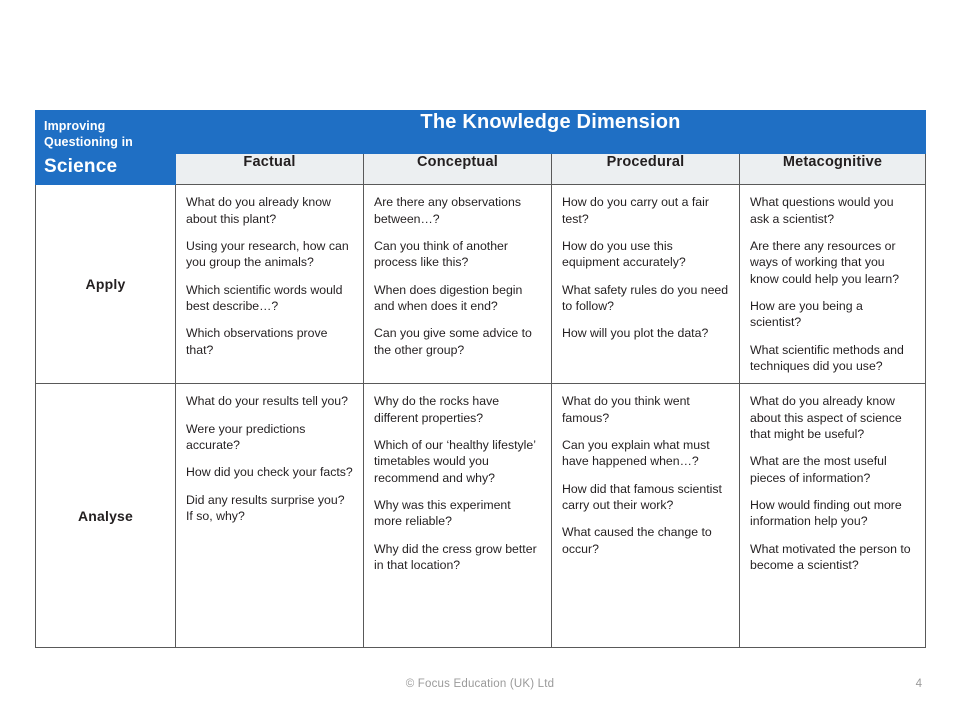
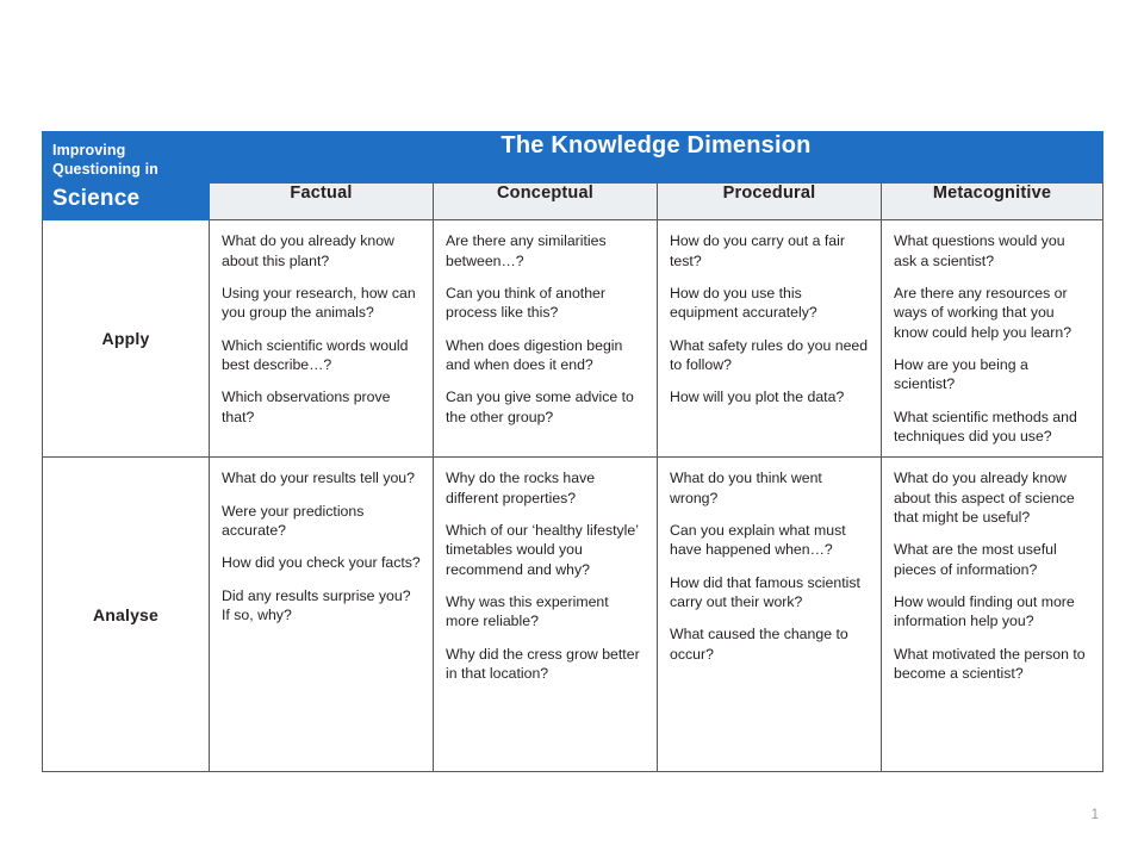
  Improving Questioning in Science	The Knowledge Dimension
  Factual	Conceptual	Procedural	Metacognitive
- Apply	What do you already know about this plant?Using your research, how can you group the animals?Which scientific words would best describe…?Which observations prove that?	Are there any observations between…?Can you think of another process like this?When does digestion begin and when does it end?Can you give some advice to the other group?	How do you carry out a fair test?How do you use this equipment accurately?What safety rules do you need to follow?How will you plot the data?	What questions would you ask a scientist?Are there any resources or ways of working that you know could help you learn?How are you being a scientist?What scientific methods and techniques did you use?
+ Apply	What do you already know about this plant?Using your research, how can you group the animals?Which scientific words would best describe…?Which observations prove that?	Are there any similarities between…?Can you think of another process like this?When does digestion begin and when does it end?Can you give some advice to the other group?	How do you carry out a fair test?How do you use this equipment accurately?What safety rules do you need to follow?How will you plot the data?	What questions would you ask a scientist?Are there any resources or ways of working that you know could help you learn?How are you being a scientist?What scientific methods and techniques did you use?
- Analyse	What do your results tell you?Were your predictions accurate?How did you check your facts?Did any results surprise you? If so, why?	Why do the rocks have different properties?Which of our ‘healthy lifestyle’ timetables would you recommend and why?Why was this experiment more reliable?Why did the cress grow better in that location?	What do you think went famous?Can you explain what must have happened when…?How did that famous scientist carry out their work?What caused the change to occur?	What do you already know about this aspect of science that might be useful?What are the most useful pieces of information?How would finding out more information help you?What motivated the person to become a scientist?
+ Analyse	What do your results tell you?Were your predictions accurate?How did you check your facts?Did any results surprise you? If so, why?	Why do the rocks have different properties?Which of our ‘healthy lifestyle’ timetables would you recommend and why?Why was this experiment more reliable?Why did the cress grow better in that location?	What do you think went wrong?Can you explain what must have happened when…?How did that famous scientist carry out their work?What caused the change to occur?	What do you already know about this aspect of science that might be useful?What are the most useful pieces of information?How would finding out more information help you?What motivated the person to become a scientist?
- © Focus Education (UK) Ltd
- 4
+ 1
